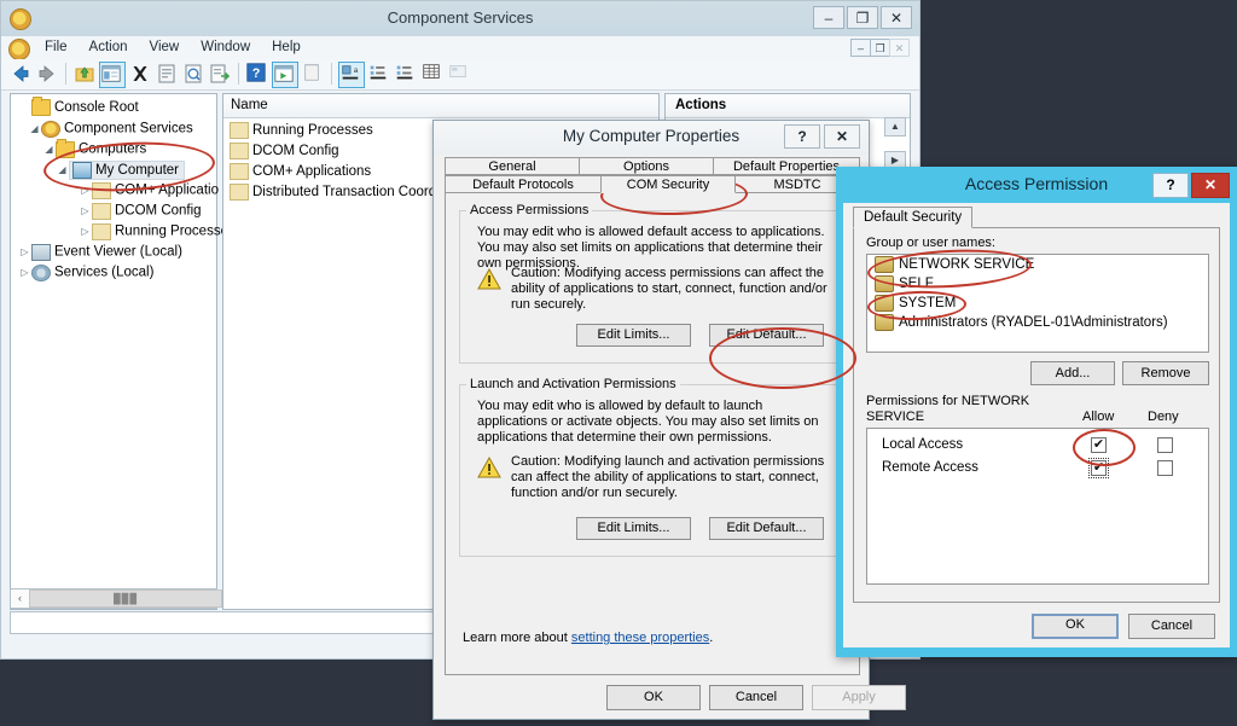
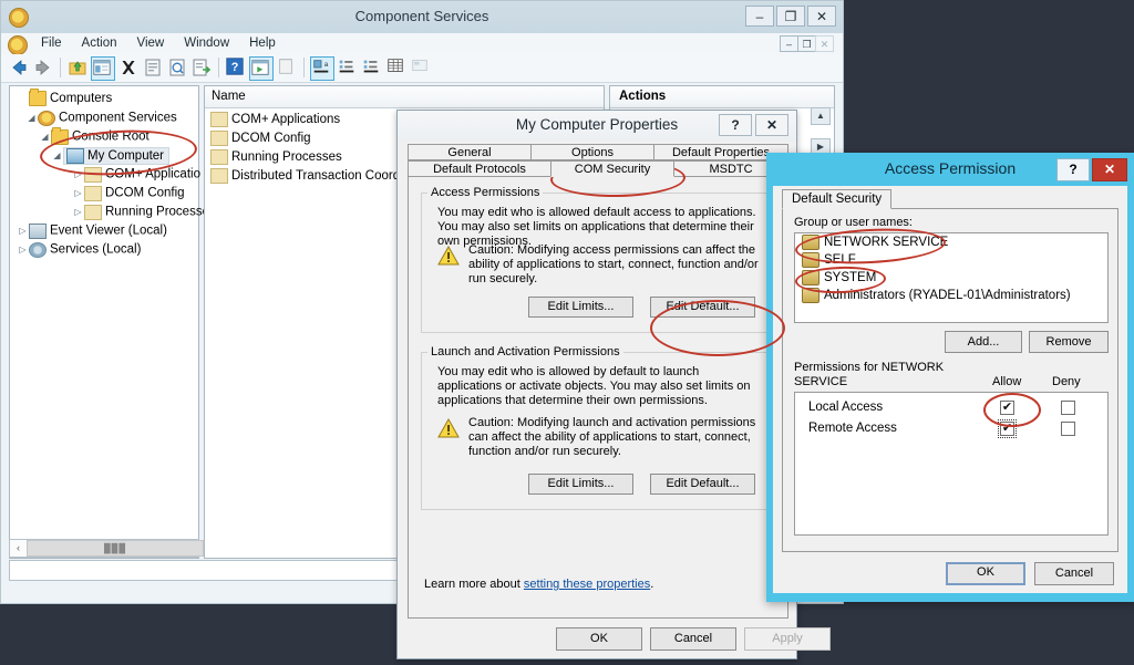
  Component Services
  –
  ❐
  ✕
  File
  Action
  View
  Window
  Help
  – ❐ ✕
  ?
- Console Root
+ Computers
  ◢ Component Services
- ◢ Computers
+ ◢ Console Root
  ◢ My Computer
  ▷ COM+ Applicatio
  ▷ DCOM Config
  ▷ Running Process
  ▷ Event Viewer (Local)
  ▷ Services (Local)
  ‹
  ███
  Name
- Running Processes
+ COM+ Applications
  DCOM Config
- COM+ Applications
+ Running Processes
  Distributed Transaction Coor
  Actions
  ▲
  ▶
  My Computer Properties
  ?
  ✕
  General
  Options
  Default Propertie
  Default Protocols
  COM Security
  MSDTC
  Access Permissions
  You may edit who is allowed default access to applications. You may also set limits on applications that determine their own permissions.
  Caution: Modifying access permissions can affect the ability of applications to start, connect, function and/or run securely.
  Edit Limits...
  Edit Default...
  Launch and Activation Permissions
  You may edit who is allowed by default to launch applications or activate objects. You may also set limits on applications that determine their own permissions.
  Caution: Modifying launch and activation permissions can affect the ability of applications to start, connect, function and/or run securely.
  Edit Limits...
  Edit Default...
  Learn more about setting these properties.
  OK
  Cancel
  Apply
  Access Permission
  ?
  ✕
  Default Security
  Group or user names:
  NETWORK SERVICE
  SELF
  SYSTEM
  Administrators (RYADEL-01\Administrators)
  Add...
  Remove
  Permissions for NETWORK
  SERVICE
  Allow
  Deny
  Local Access
  ✔
  Remote Access
  ✔
  OK
  Cancel
